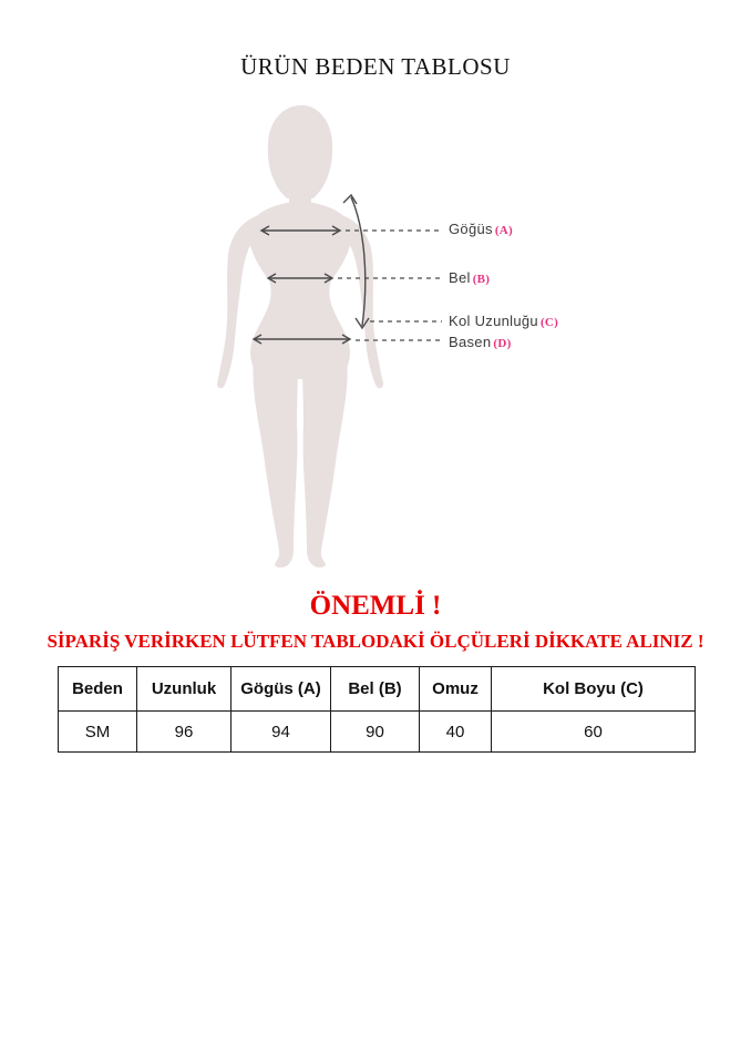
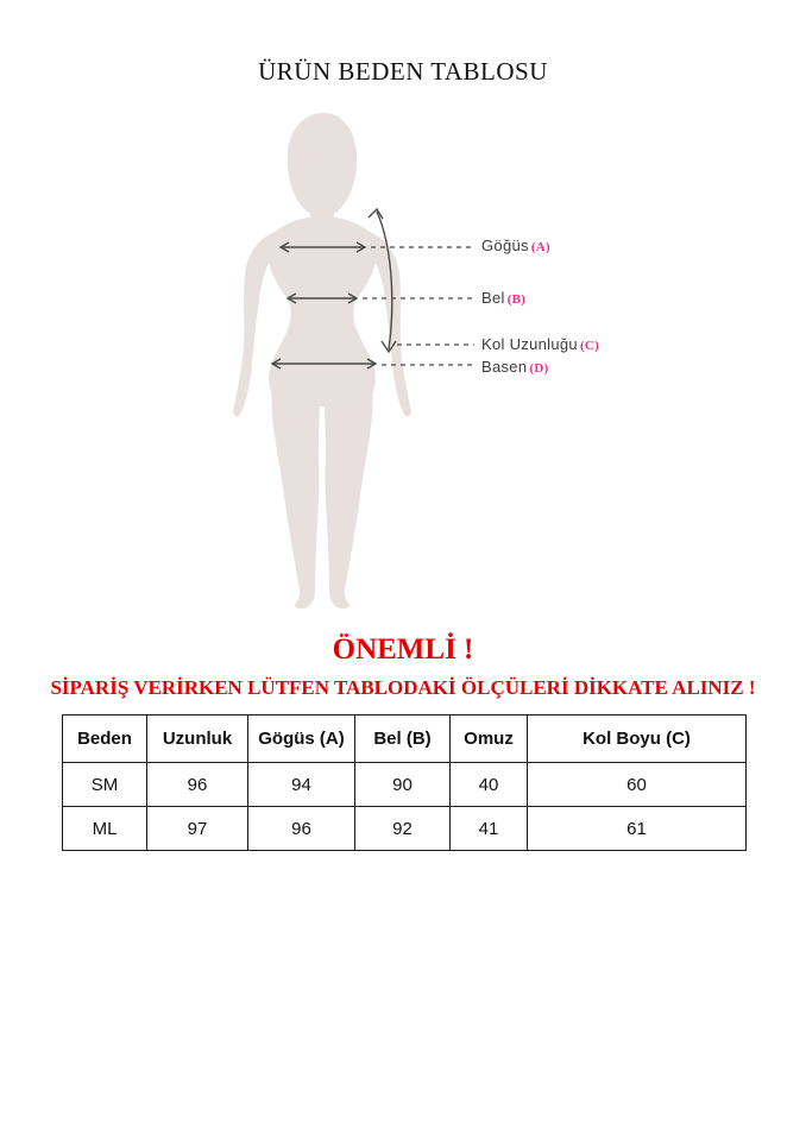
  ÜRÜN BEDEN TABLOSU
  Göğüs (A)
  Bel (B)
  Kol Uzunluğu (C)
  Basen (D)
  ÖNEMLİ !
  SİPARİŞ VERİRKEN LÜTFEN TABLODAKİ ÖLÇÜLERİ DİKKATE ALINIZ !
  Beden	Uzunluk	Gögüs (A)	Bel (B)	Omuz	Kol Boyu (C)
  SM	96	94	90	40	60
+ ML	97	96	92	41	61
